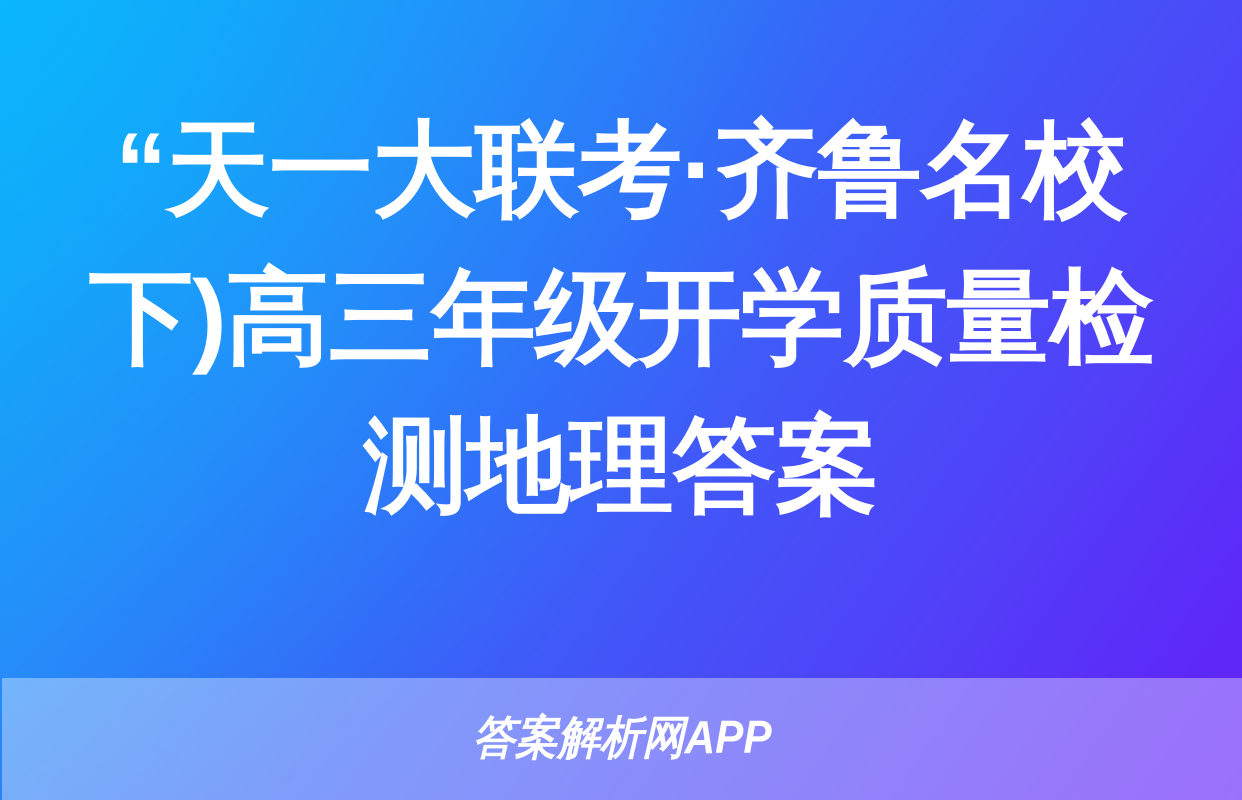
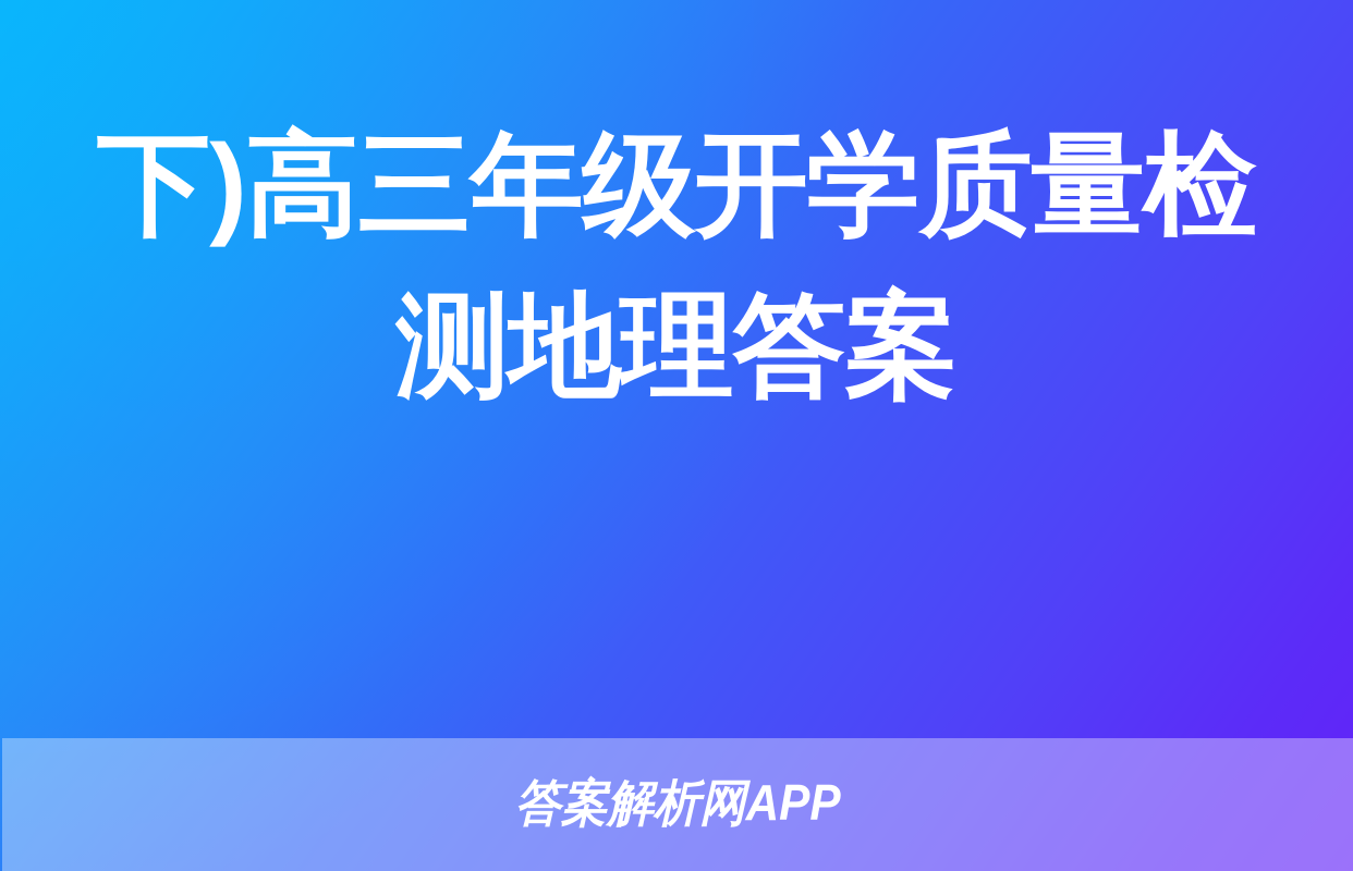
- “天一大联考·齐鲁名校
  下)高三年级开学质量检
  测地理答案
  答案解析网APP
